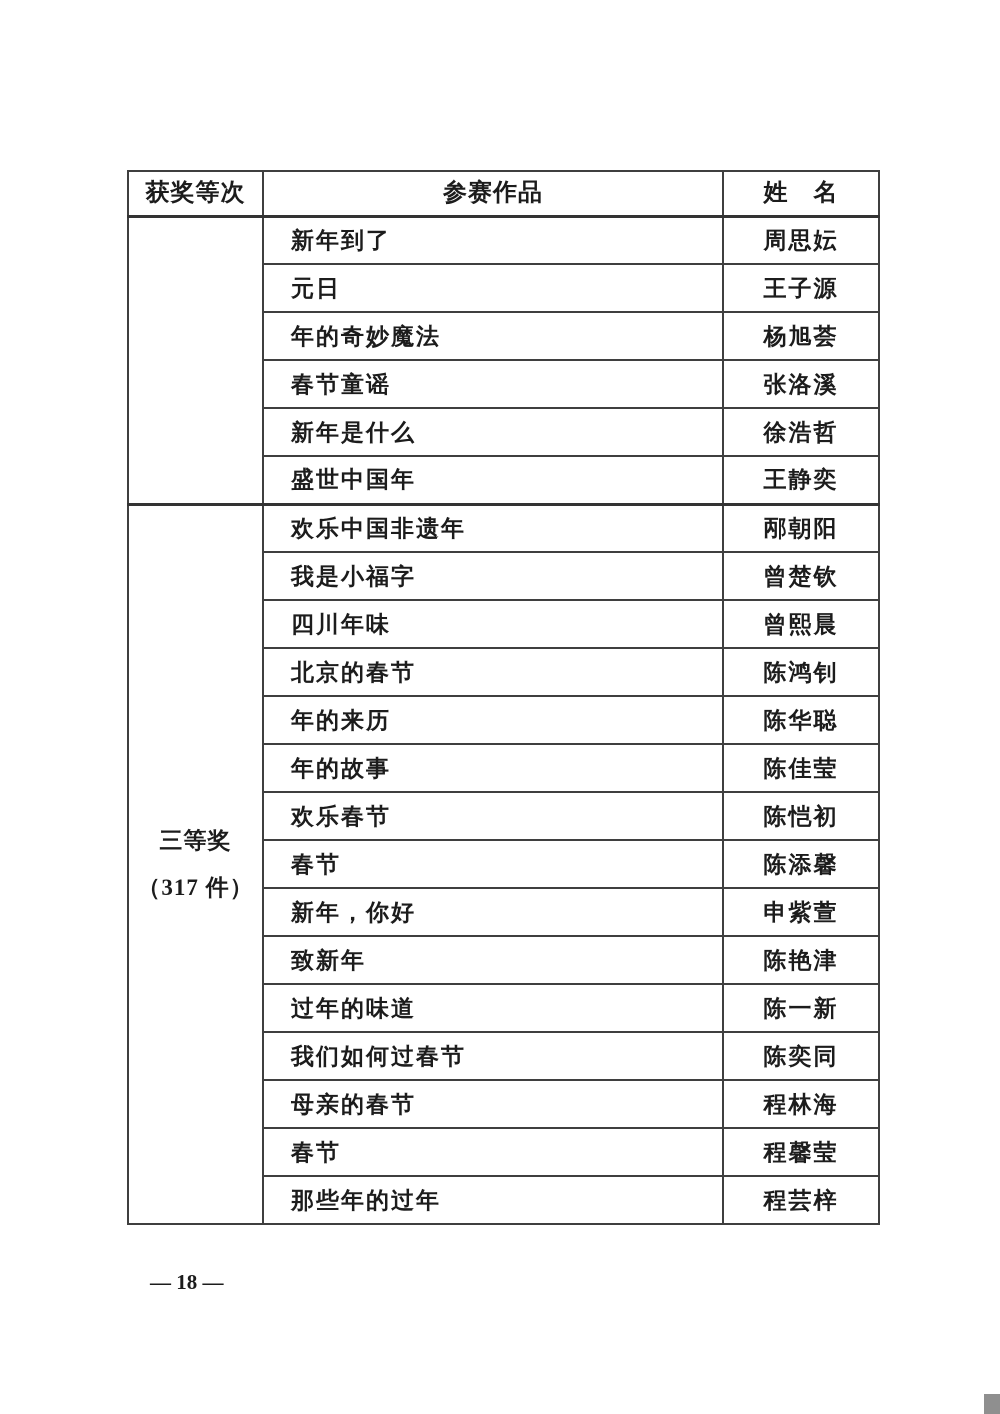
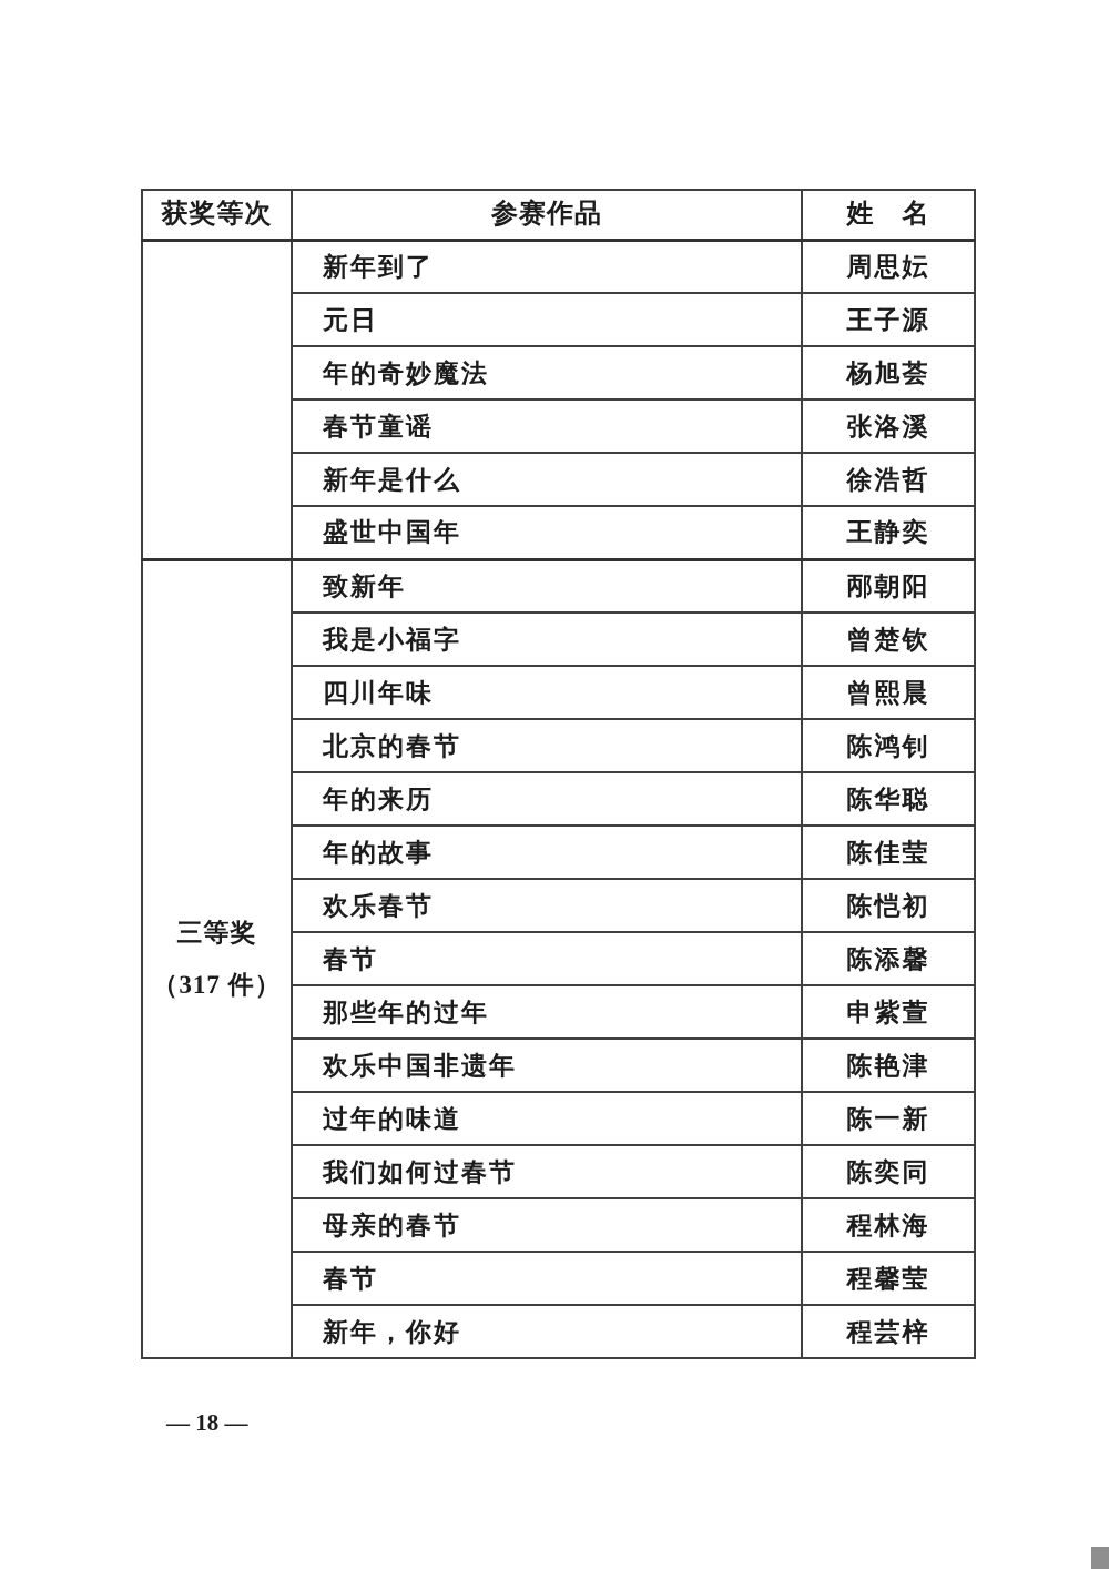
  获奖等次	参赛作品	姓 名
  	新年到了	周思妘
  元日	王子源
  年的奇妙魔法	杨旭荟
  春节童谣	张洛溪
  新年是什么	徐浩哲
  盛世中国年	王静奕
- 三等奖 （317 件）	欢乐中国非遗年	邴朝阳
+ 三等奖 （317 件）	致新年	邴朝阳
  我是小福字	曾楚钦
  四川年味	曾熙晨
  北京的春节	陈鸿钊
  年的来历	陈华聪
  年的故事	陈佳莹
  欢乐春节	陈恺初
  春节	陈添馨
- 新年，你好	申紫萱
+ 那些年的过年	申紫萱
- 致新年	陈艳津
+ 欢乐中国非遗年	陈艳津
  过年的味道	陈一新
  我们如何过春节	陈奕同
  母亲的春节	程林海
  春节	程馨莹
- 那些年的过年	程芸梓
+ 新年，你好	程芸梓
  — 18 —
